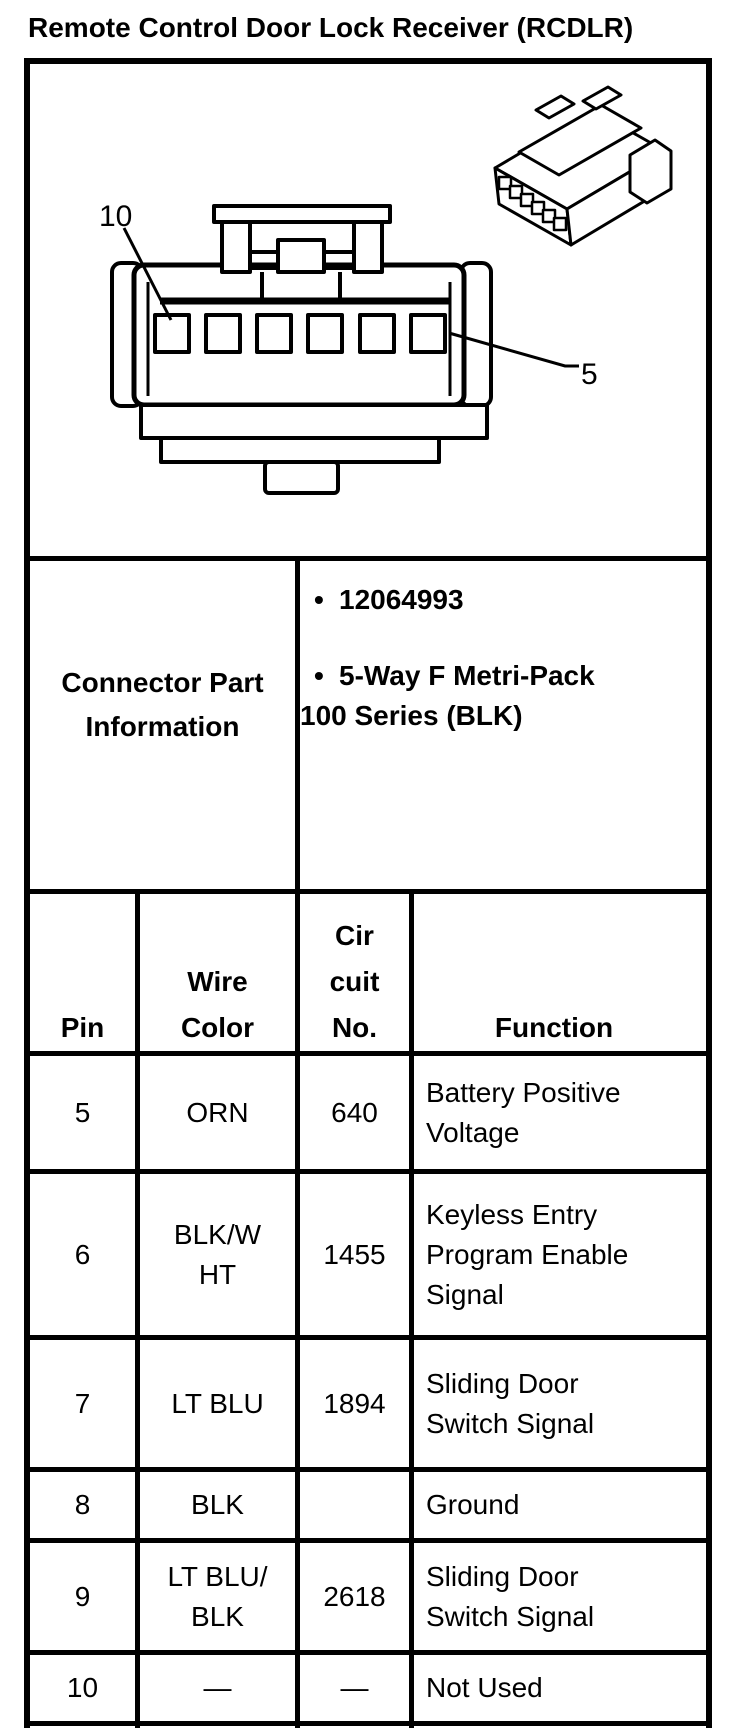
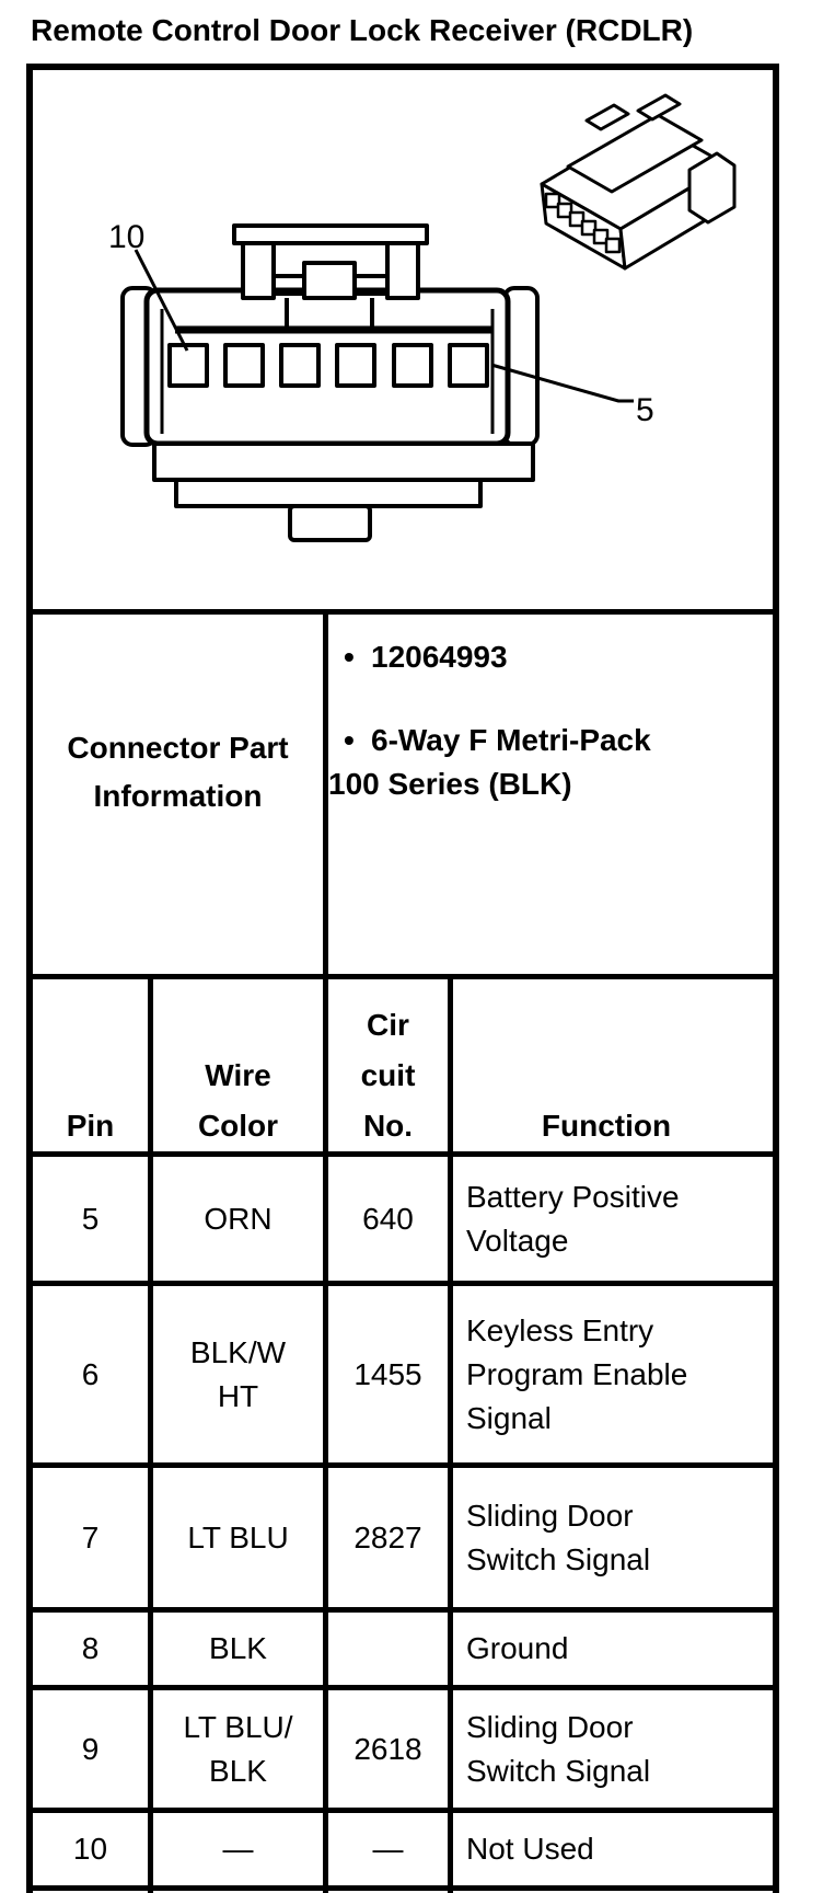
  Remote Control Door Lock Receiver (RCDLR)
  10
  5
  Connector Part
  Information
  •
  12064993
  •
- 5-Way F Metri-Pack
+ 6-Way F Metri-Pack
  100 Series (BLK)
  Pin
  Wire
  Color
  Cir
  cuit
  No.
  Function
  5
  ORN
  640
  Battery Positive
  Voltage
  6
  BLK/W
  HT
  1455
  Keyless Entry
  Program Enable
  Signal
  7
  LT BLU
- 1894
+ 2827
  Sliding Door
  Switch Signal
  8
  BLK
  Ground
  9
  LT BLU/
  BLK
  2618
  Sliding Door
  Switch Signal
  10
  —
  —
  Not Used
